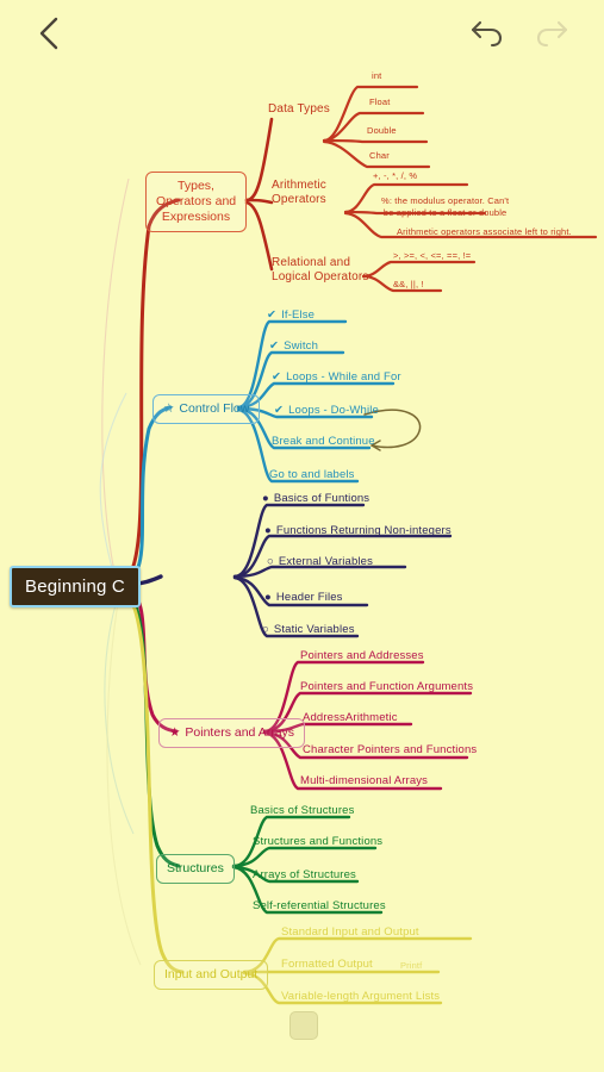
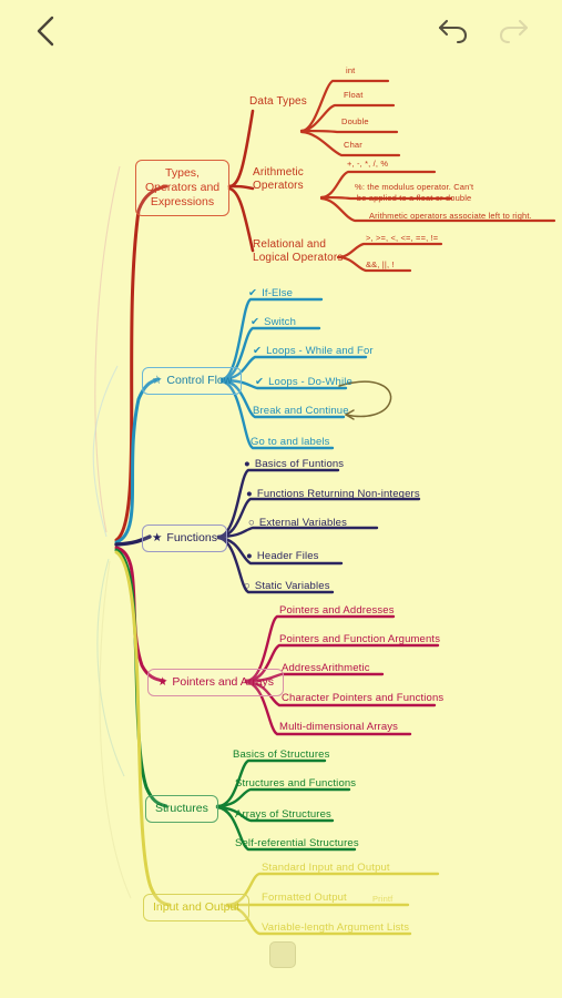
- Beginning C
  Types,
  Operators and
  Expressions
  Data Types
  int
  Float
  Double
  Char
  Arithmetic
  Operators
  +, -, *, /, %
  %: the modulus operator. Can't
  be applied to a float or double
  Arithmetic operators associate left to right.
  Relational and
  Logical Operators
  >, >=, <, <=, ==, !=
  &&, ||, !
  ☆ Control Flow
  ✔ If-Else
  ✔ Switch
  ✔ Loops - While and For
  ✔ Loops - Do-While
  Break and Continue
  Go to and labels
+ ★ Functions
  ● Basics of Funtions
  ● Functions Returning Non-integers
  ○ External Variables
  ● Header Files
  ○ Static Variables
  ★ Pointers and Arrays
  Pointers and Addresses
  Pointers and Function Arguments
  AddressArithmetic
  Character Pointers and Functions
  Multi-dimensional Arrays
  Structures
  Basics of Structures
  Structures and Functions
  Arrays of Structures
  Self-referential Structures
  Input and Output
  Standard Input and Output
  Formatted Output
  Printf
  Variable-length Argument Lists
